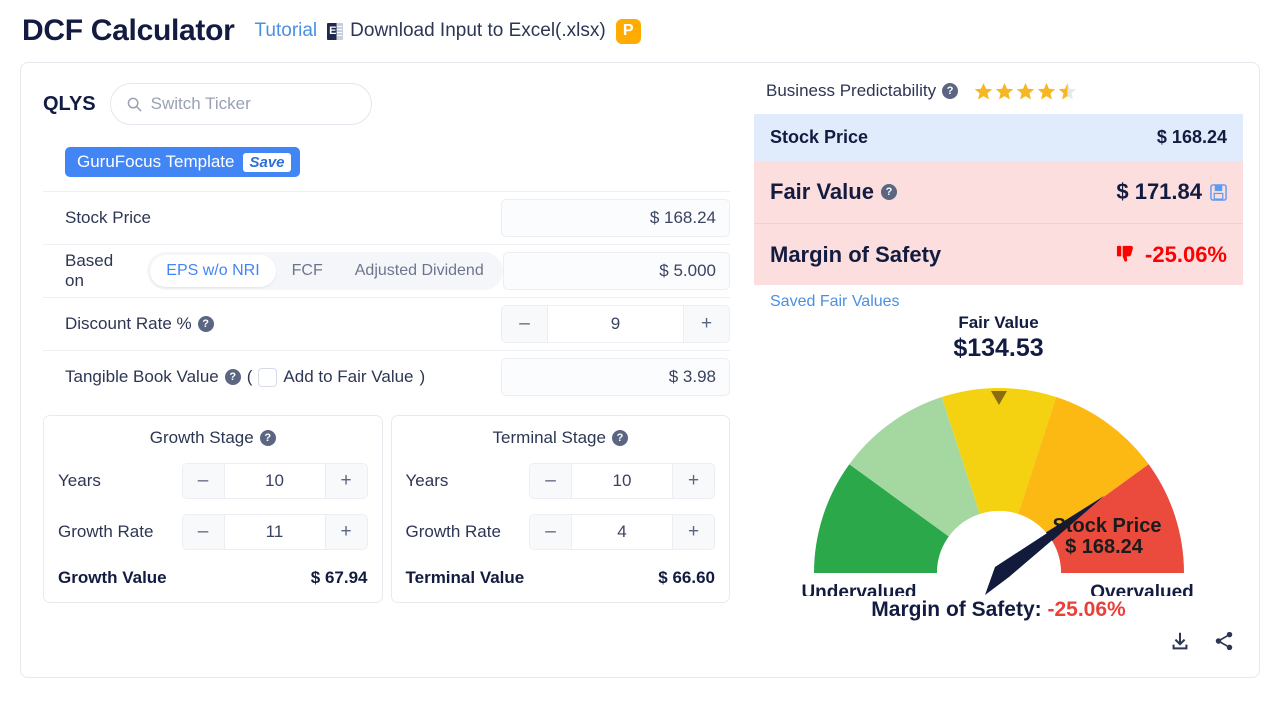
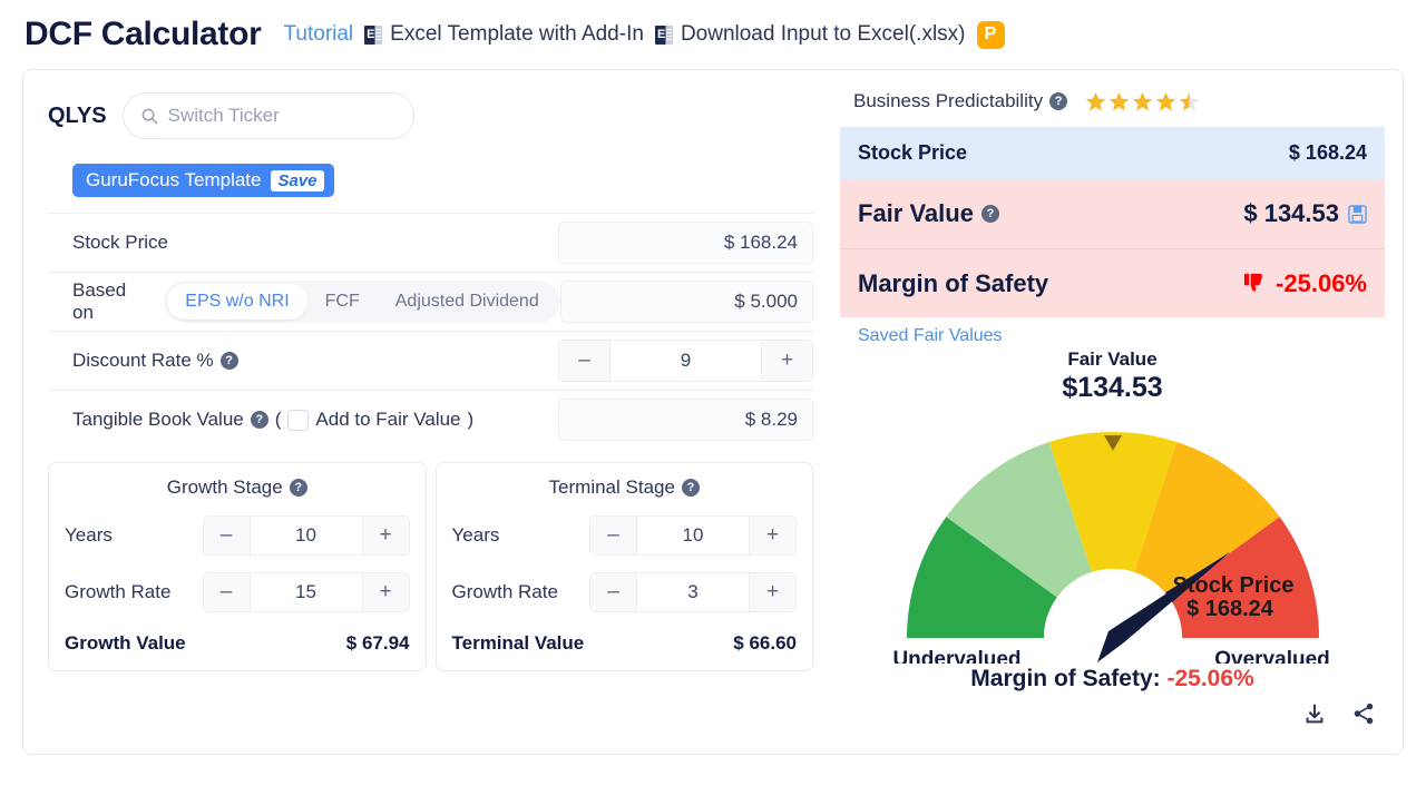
  DCF Calculator
  Tutorial
+ Excel Template with Add-In
  Download Input to Excel(.xlsx)
  P
  QLYS
  Switch Ticker
  GuruFocus Template
  Save
  Stock Price
  $ 168.24
  Based on
  EPS w/o NRI
  FCF
  Adjusted Dividend
  $ 5.000
  Discount Rate %
  ?
  –
  9
  +
  Tangible Book Value
  ?
  (
  Add to Fair Value
  )
- $ 3.98
+ $ 8.29
  Growth Stage
  ?
  Years
  –
  10
  +
  Growth Rate
  –
- 11
+ 15
  +
  Growth Value
  $ 67.94
  Terminal Stage
  ?
  Years
  –
  10
  +
  Growth Rate
  –
- 4
+ 3
  +
  Terminal Value
  $ 66.60
  Business Predictability
  ?
  Stock Price
  $ 168.24
  Fair Value
  ?
- $ 171.84
+ $ 134.53
  Margin of Safety
  -25.06%
  Saved Fair Values
  Fair Value
  $134.53
  Stock Price
  $ 168.24
  Undervalued
  Overvalued
  Margin of Safety: -25.06%
